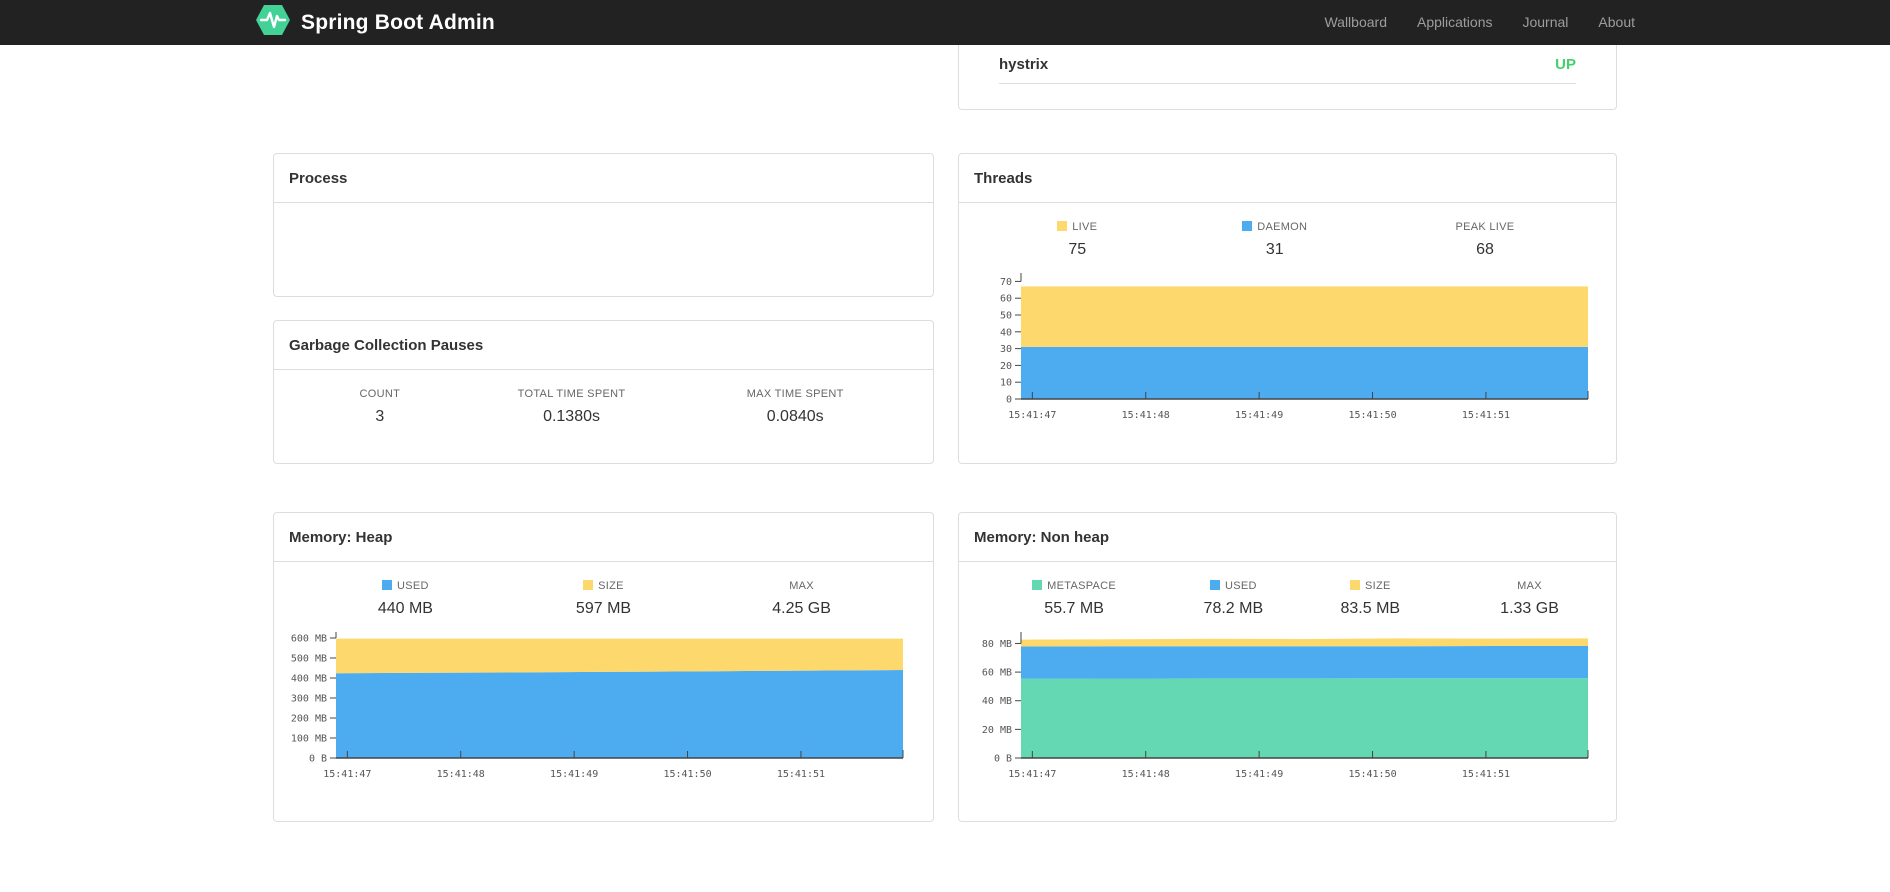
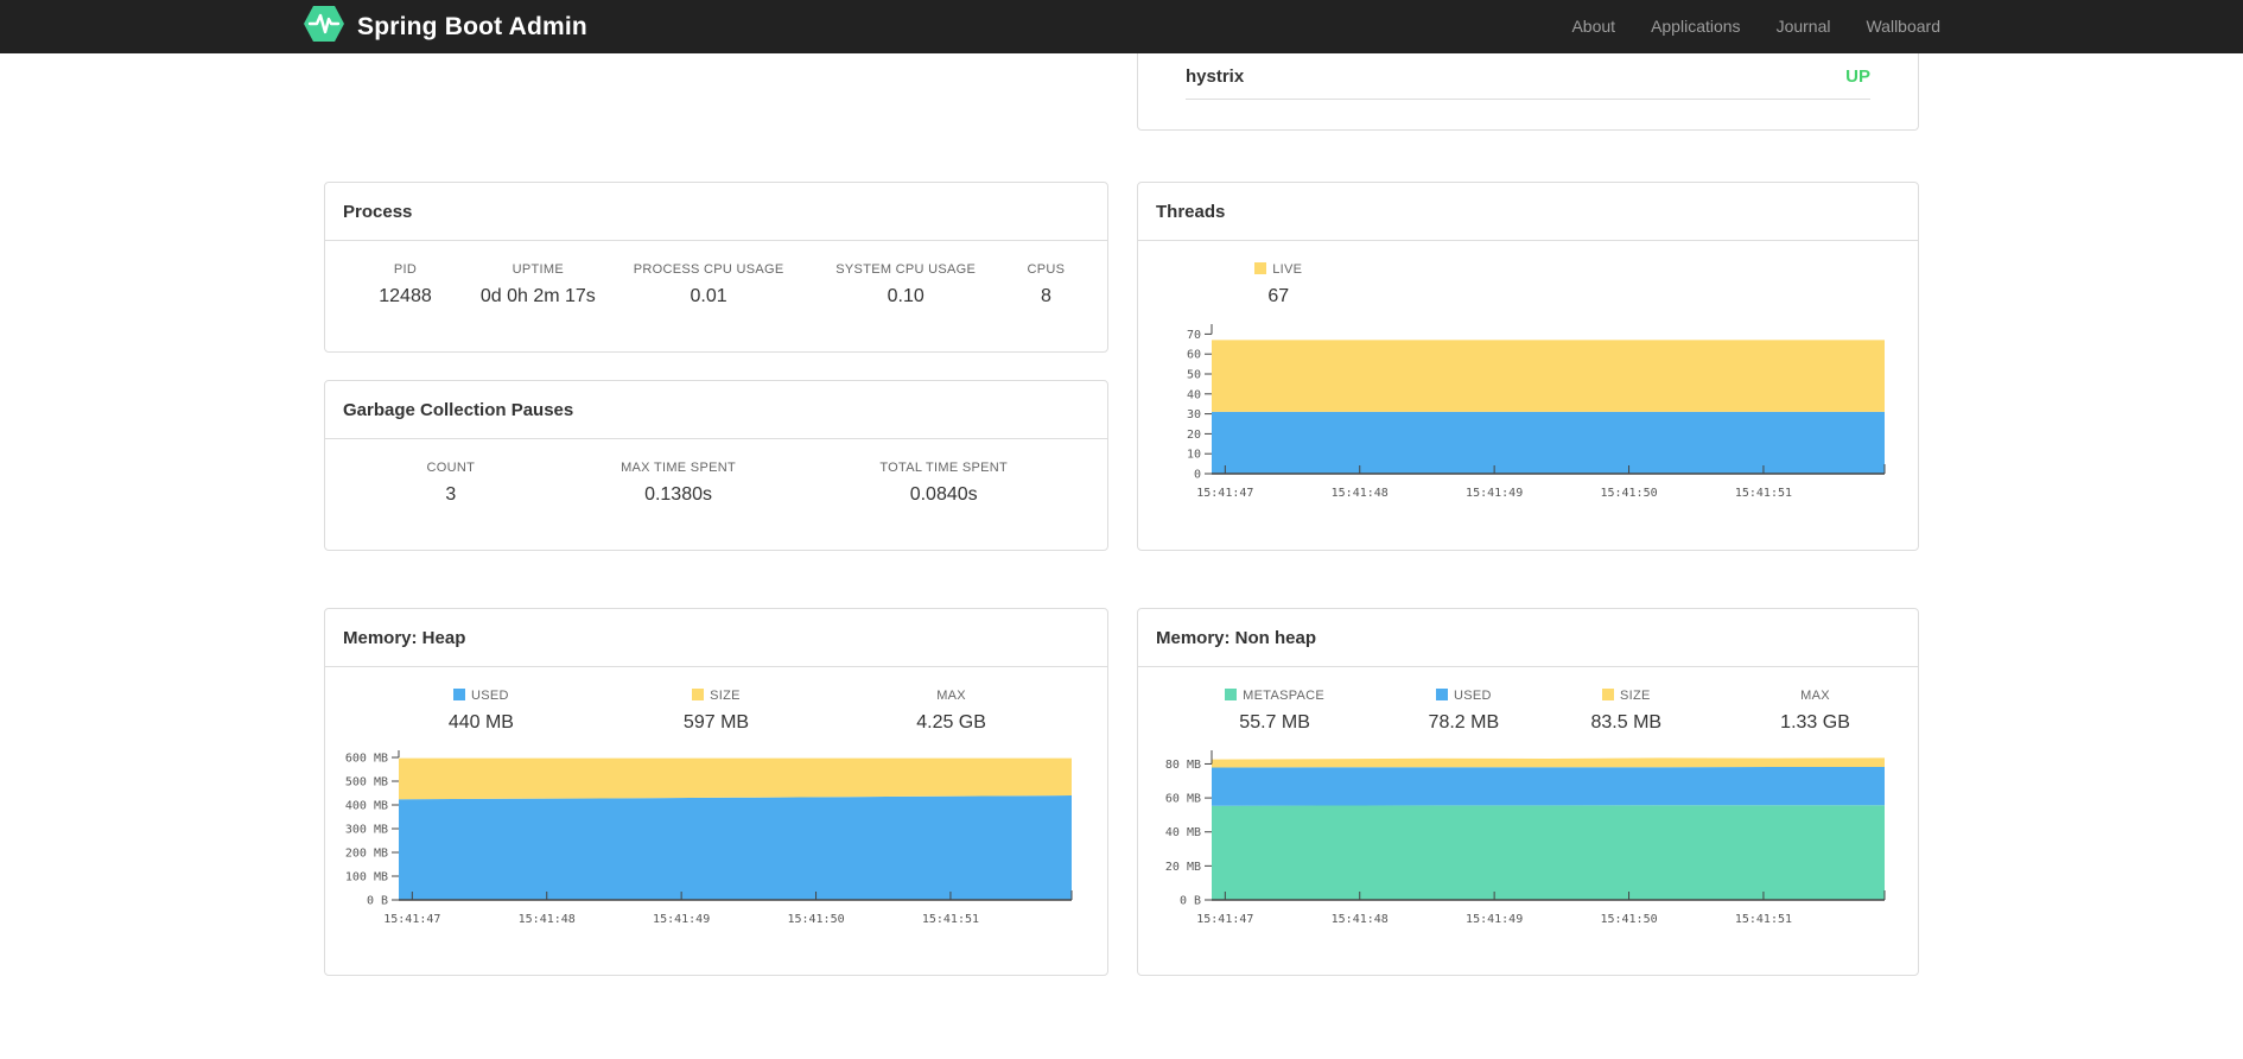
  Spring Boot Admin
- Wallboard
+ About
  Applications
  Journal
- About
+ Wallboard
  hystrix
  UP
  Process
+ PID
+ 12488
+ UPTIME
+ 0d 0h 2m 17s
+ PROCESS CPU USAGE
+ 0.01
+ SYSTEM CPU USAGE
+ 0.10
+ CPUS
+ 8
  Garbage Collection Pauses
  COUNT
  3
- TOTAL TIME SPENT
+ MAX TIME SPENT
  0.1380s
- MAX TIME SPENT
+ TOTAL TIME SPENT
  0.0840s
  Threads
  LIVE
- 75
+ 67
- DAEMON
- 31
- PEAK LIVE
- 68
  0
  10
  20
  30
  40
  50
  60
  70
  15:41:47
  15:41:48
  15:41:49
  15:41:50
  15:41:51
  Memory: Heap
  USED
  440 MB
  SIZE
  597 MB
  MAX
  4.25 GB
  0 B
  100 MB
  200 MB
  300 MB
  400 MB
  500 MB
  600 MB
  15:41:47
  15:41:48
  15:41:49
  15:41:50
  15:41:51
  Memory: Non heap
  METASPACE
  55.7 MB
  USED
  78.2 MB
  SIZE
  83.5 MB
  MAX
  1.33 GB
  0 B
  20 MB
  40 MB
  60 MB
  80 MB
  15:41:47
  15:41:48
  15:41:49
  15:41:50
  15:41:51
